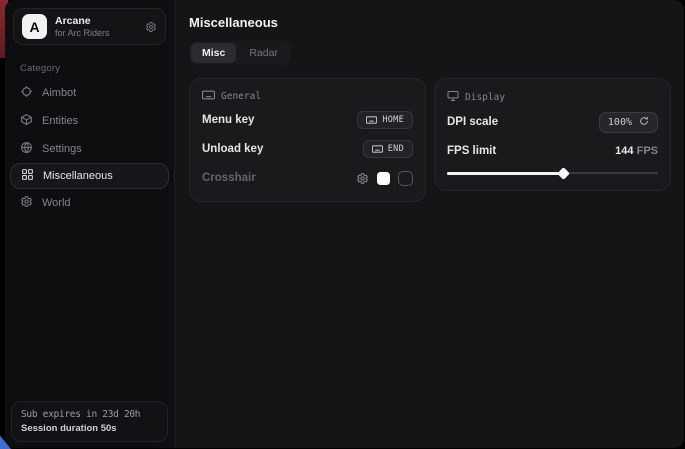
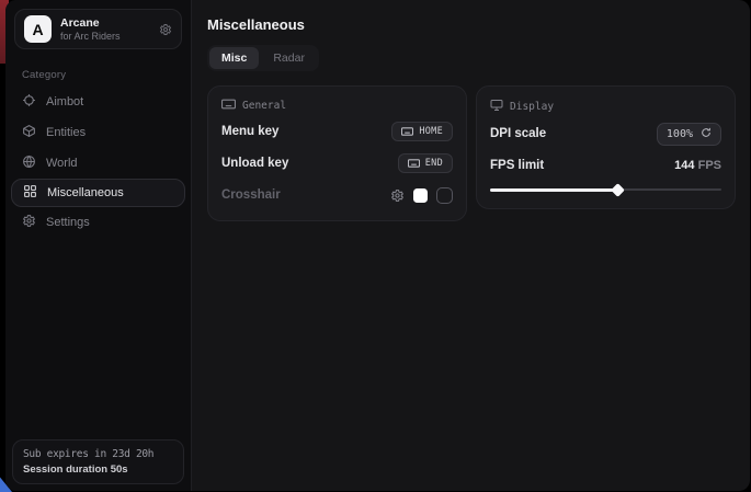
  A
  Arcane
  for Arc Riders
  Category
  Aimbot
  Entities
- Settings
+ World
  Miscellaneous
- World
+ Settings
  Sub expires in 23d 20h
  Session duration 50s
  Miscellaneous
  Misc
  Radar
  General
  Menu key
  HOME
  Unload key
  END
  Crosshair
  Display
  DPI scale
  100%
  FPS limit
  144 FPS
